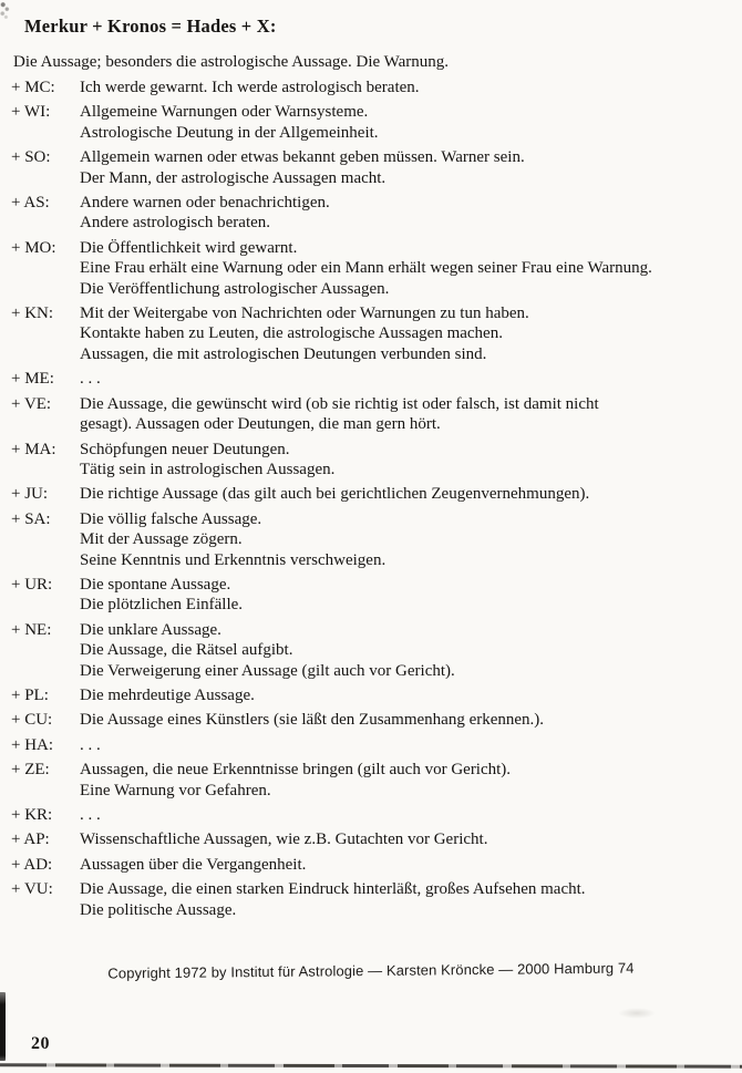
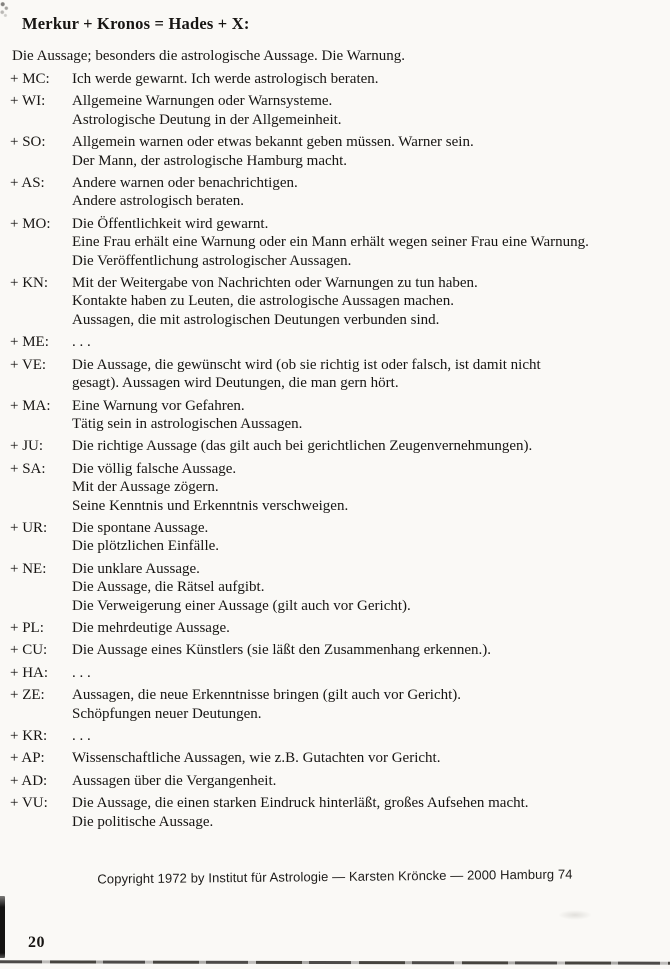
  Merkur + Kronos = Hades + X:
  Die Aussage; besonders die astrologische Aussage. Die Warnung.
  + MC:
  Ich werde gewarnt. Ich werde astrologisch beraten.
  + WI:
  Allgemeine Warnungen oder Warnsysteme.
  Astrologische Deutung in der Allgemeinheit.
  + SO:
  Allgemein warnen oder etwas bekannt geben müssen. Warner sein.
- Der Mann, der astrologische Aussagen macht.
+ Der Mann, der astrologische Hamburg macht.
  + AS:
  Andere warnen oder benachrichtigen.
  Andere astrologisch beraten.
  + MO:
  Die Öffentlichkeit wird gewarnt.
  Eine Frau erhält eine Warnung oder ein Mann erhält wegen seiner Frau eine Warnung.
  Die Veröffentlichung astrologischer Aussagen.
  + KN:
  Mit der Weitergabe von Nachrichten oder Warnungen zu tun haben.
  Kontakte haben zu Leuten, die astrologische Aussagen machen.
  Aussagen, die mit astrologischen Deutungen verbunden sind.
  + ME:
  . . .
  + VE:
  Die Aussage, die gewünscht wird (ob sie richtig ist oder falsch, ist damit nicht
- gesagt). Aussagen oder Deutungen, die man gern hört.
+ gesagt). Aussagen wird Deutungen, die man gern hört.
  + MA:
- Schöpfungen neuer Deutungen.
+ Eine Warnung vor Gefahren.
  Tätig sein in astrologischen Aussagen.
  + JU:
  Die richtige Aussage (das gilt auch bei gerichtlichen Zeugenvernehmungen).
  + SA:
  Die völlig falsche Aussage.
  Mit der Aussage zögern.
  Seine Kenntnis und Erkenntnis verschweigen.
  + UR:
  Die spontane Aussage.
  Die plötzlichen Einfälle.
  + NE:
  Die unklare Aussage.
  Die Aussage, die Rätsel aufgibt.
  Die Verweigerung einer Aussage (gilt auch vor Gericht).
  + PL:
  Die mehrdeutige Aussage.
  + CU:
  Die Aussage eines Künstlers (sie läßt den Zusammenhang erkennen.).
  + HA:
  . . .
  + ZE:
  Aussagen, die neue Erkenntnisse bringen (gilt auch vor Gericht).
- Eine Warnung vor Gefahren.
+ Schöpfungen neuer Deutungen.
  + KR:
  . . .
  + AP:
  Wissenschaftliche Aussagen, wie z.B. Gutachten vor Gericht.
  + AD:
  Aussagen über die Vergangenheit.
  + VU:
  Die Aussage, die einen starken Eindruck hinterläßt, großes Aufsehen macht.
  Die politische Aussage.
  Copyright 1972 by Institut für Astrologie — Karsten Kröncke — 2000 Hamburg 74
  20
